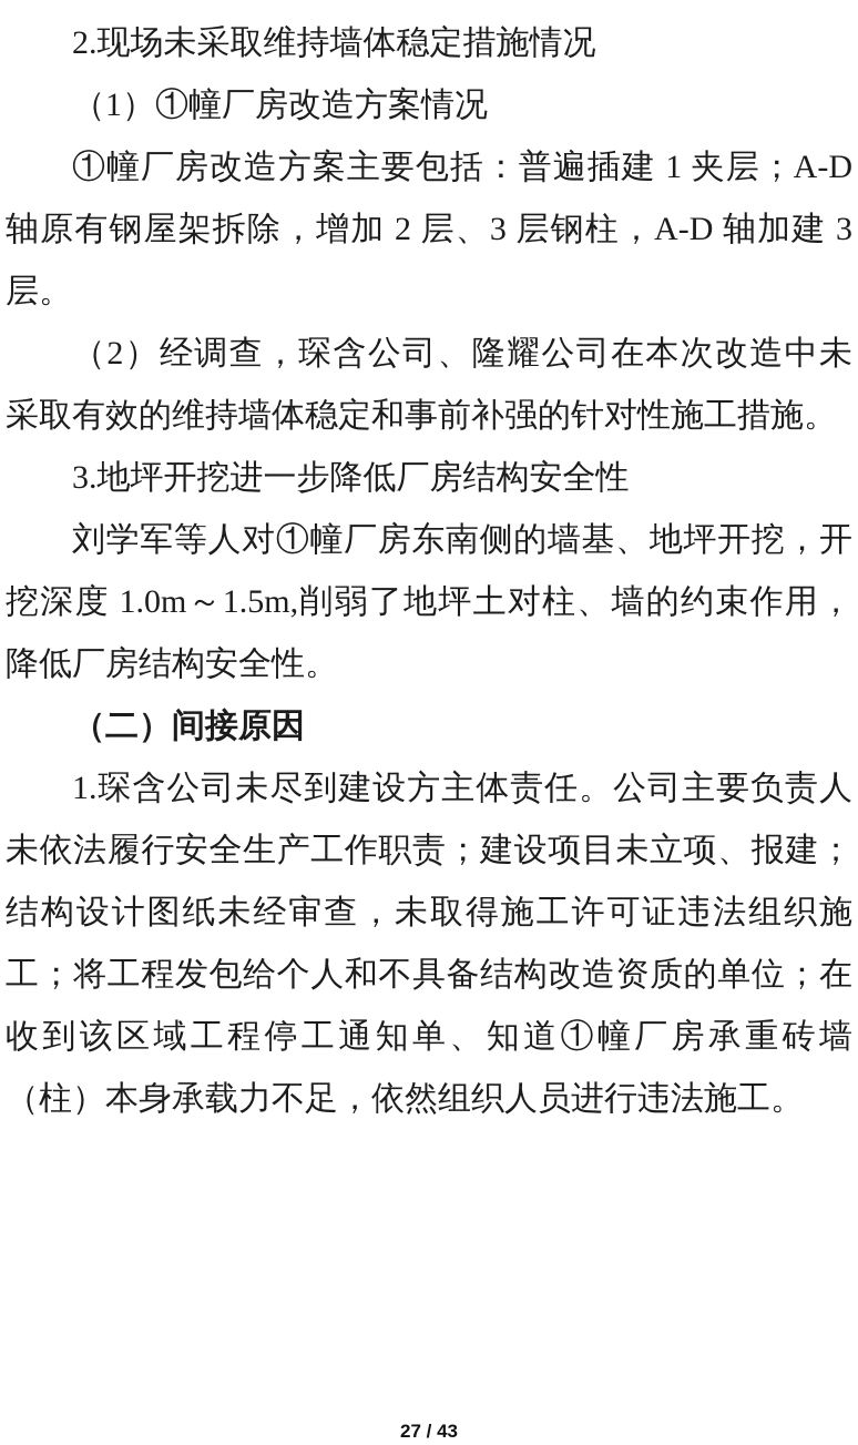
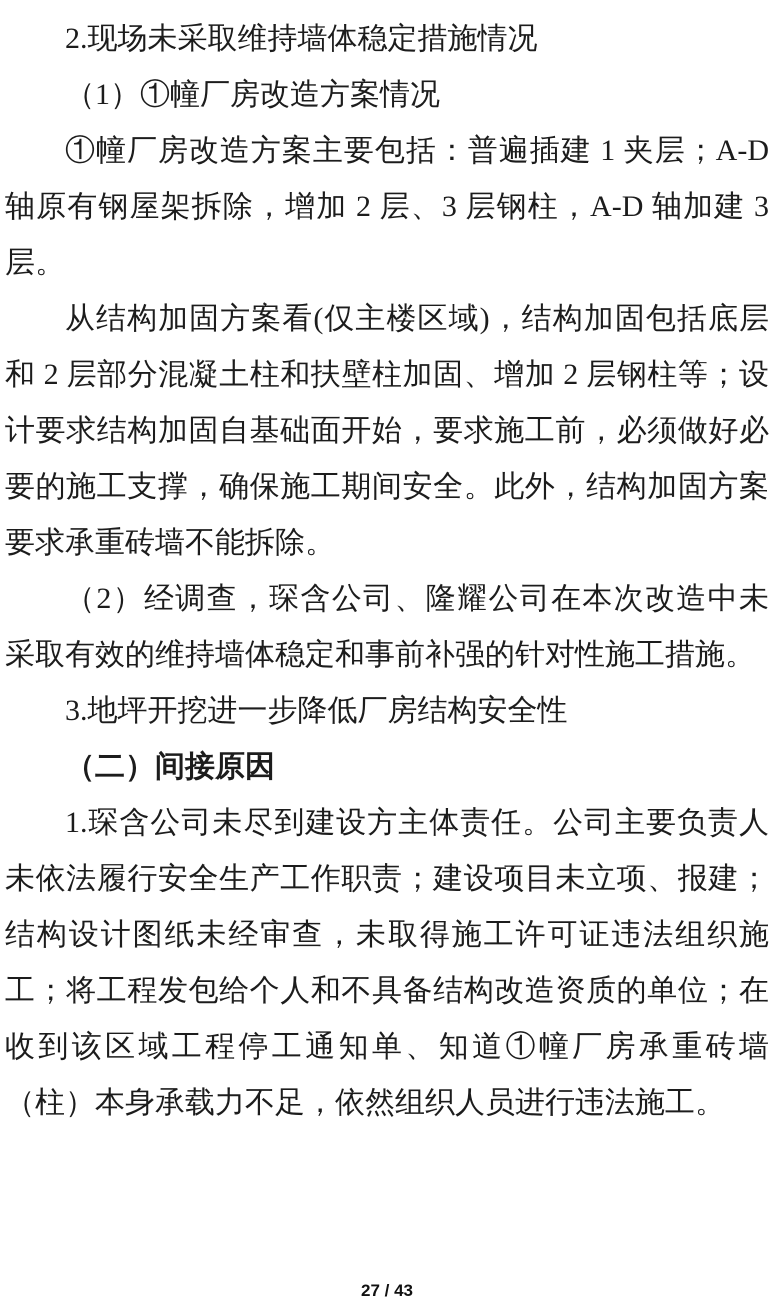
  2.现场未采取维持墙体稳定措施情况
  （1）①幢厂房改造方案情况
  ①幢厂房改造方案主要包括：普遍插建 1 夹层；A-D 轴原有钢屋架拆除，增加 2 层、3 层钢柱，A-D 轴加建 3 层。
+ 从结构加固方案看(仅主楼区域)，结构加固包括底层和 2 层部分混凝土柱和扶壁柱加固、增加 2 层钢柱等；设计要求结构加固自基础面开始，要求施工前，必须做好必要的施工支撑，确保施工期间安全。此外，结构加固方案要求承重砖墙不能拆除。
  （2）经调查，琛含公司、隆耀公司在本次改造中未采取有效的维持墙体稳定和事前补强的针对性施工措施。
  3.地坪开挖进一步降低厂房结构安全性
- 刘学军等人对①幢厂房东南侧的墙基、地坪开挖，开挖深度 1.0m～1.5m,削弱了地坪土对柱、墙的约束作用，降低厂房结构安全性。
  （二）间接原因
  1.琛含公司未尽到建设方主体责任。公司主要负责人未依法履行安全生产工作职责；建设项目未立项、报建；结构设计图纸未经审查，未取得施工许可证违法组织施工；将工程发包给个人和不具备结构改造资质的单位；在收到该区域工程停工通知单、知道①幢厂房承重砖墙（柱）本身承载力不足，依然组织人员进行违法施工。
  27 / 43
